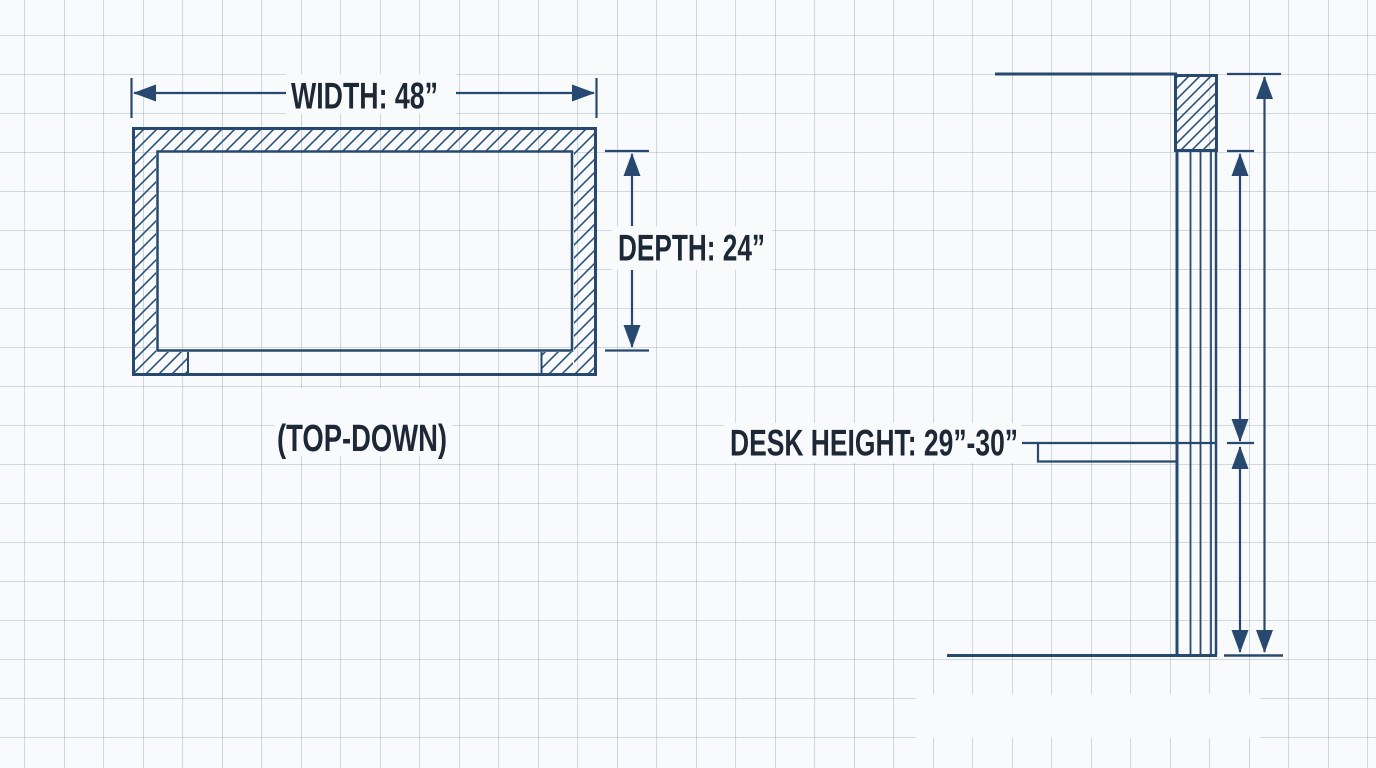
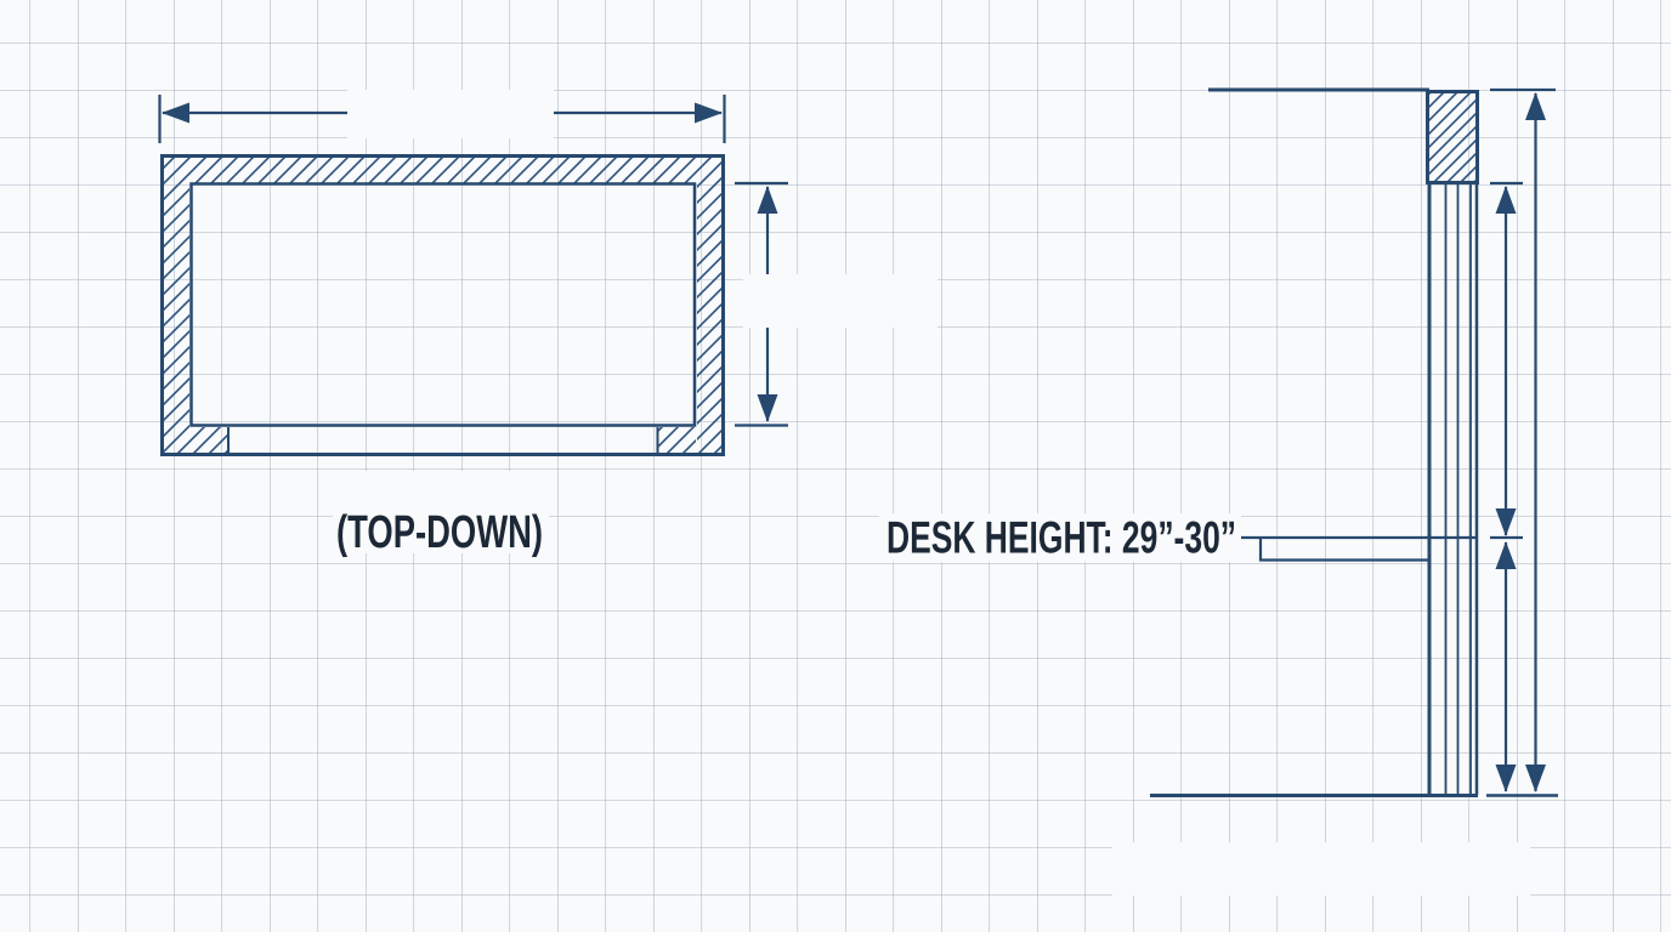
- WIDTH: 48”
- DEPTH: 24”
  (TOP-DOWN)
  DESK HEIGHT: 29”-30”
